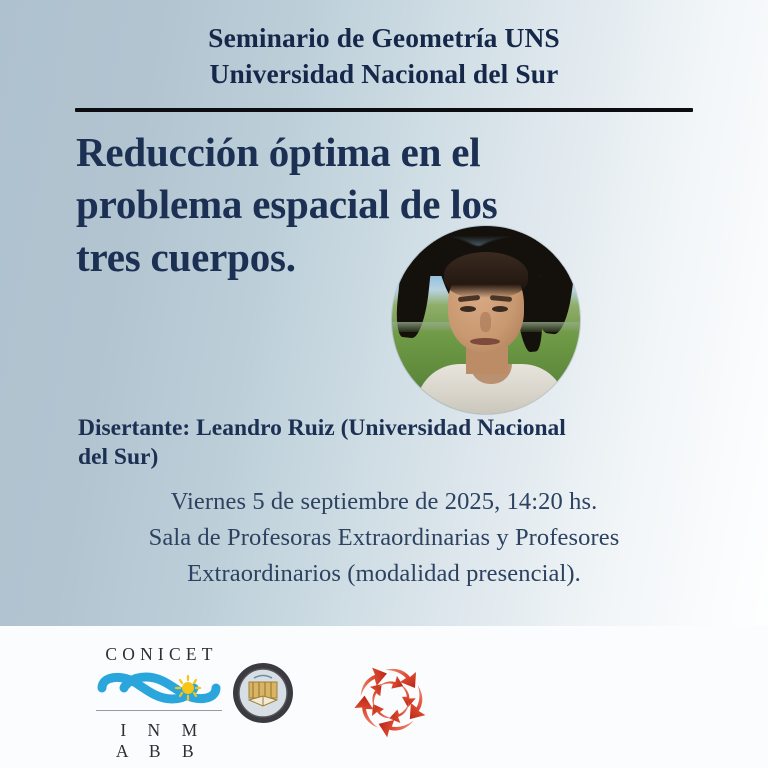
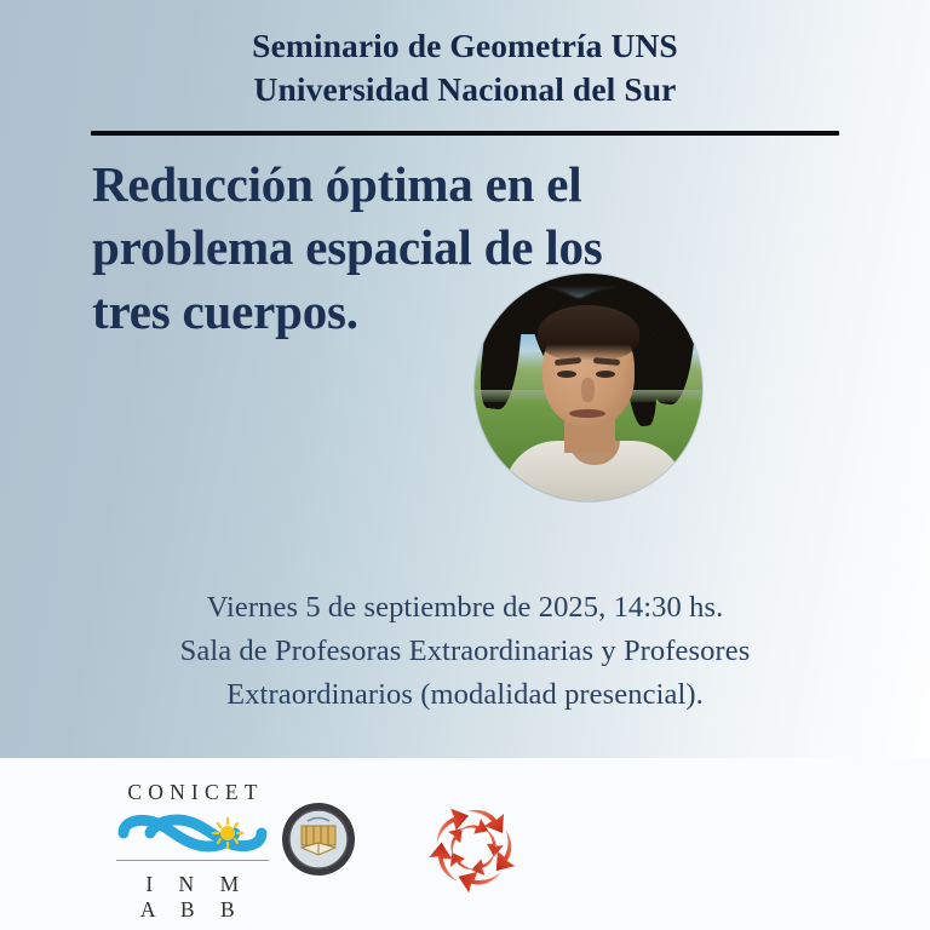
  Seminario de Geometría UNS
  Universidad Nacional del Sur
  Reducción óptima en el
  problema espacial de los
  tres cuerpos.
- Disertante: Leandro Ruiz (Universidad Nacional
- del Sur)
- Viernes 5 de septiembre de 2025, 14:20 hs.
+ Viernes 5 de septiembre de 2025, 14:30 hs.
  Sala de Profesoras Extraordinarias y Profesores
  Extraordinarios (modalidad presencial).
  CONICET
  I N M A B B
